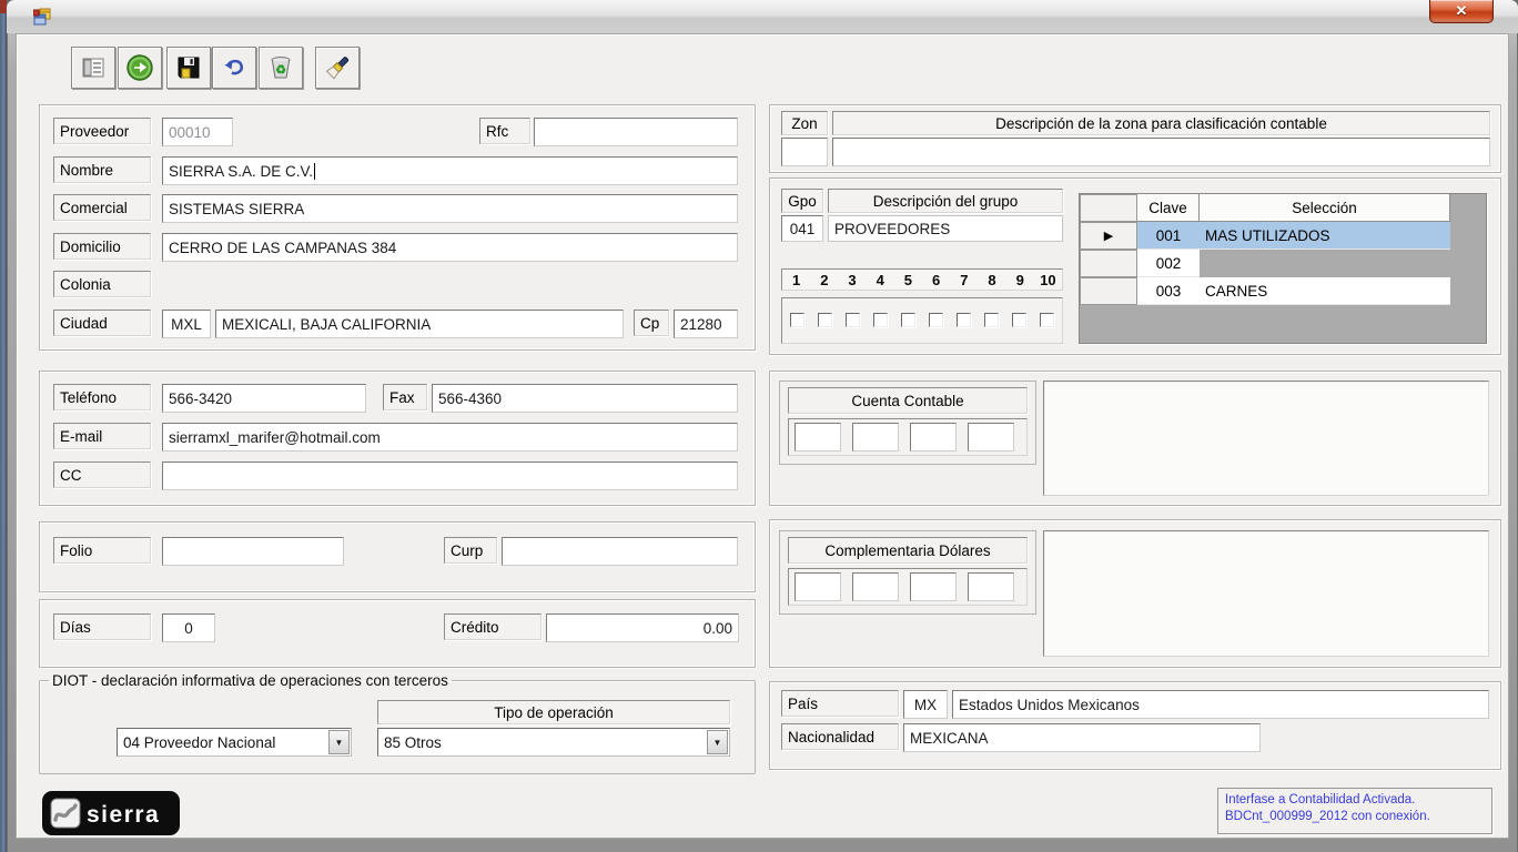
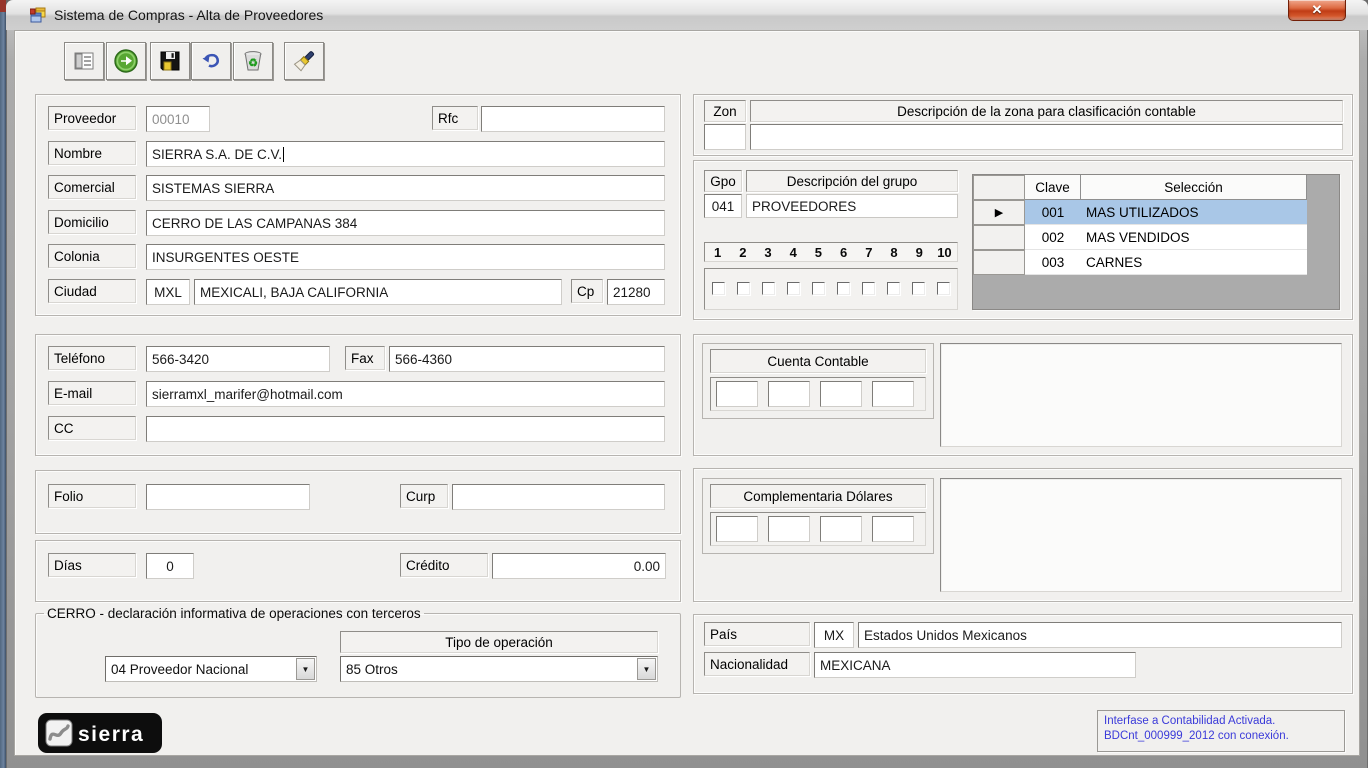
+ Sistema de Compras - Alta de Proveedores
  ✕
  ♻
  Proveedor
  00010
  Rfc
  Nombre
  SIERRA S.A. DE C.V.
  Comercial
  SISTEMAS SIERRA
  Domicilio
  CERRO DE LAS CAMPANAS 384
  Colonia
+ INSURGENTES OESTE
  Ciudad
  MXL
  MEXICALI, BAJA CALIFORNIA
  Cp
  21280
  Teléfono
  566-3420
  Fax
  566-4360
  E-mail
  sierramxl_marifer@hotmail.com
  CC
  Folio
  Curp
  Días
  0
  Crédito
  0.00
- DIOT - declaración informativa de operaciones con terceros
+ CERRO - declaración informativa de operaciones con terceros
  Tipo de operación
  04 Proveedor Nacional
  ▼
  85 Otros
  ▼
  sierra
  Zon
  Descripción de la zona para clasificación contable
  Gpo
  Descripción del grupo
  041
  PROVEEDORES
  1
  2
  3
  4
  5
  6
  7
  8
  9
  10
  Clave
  Selección
  ▶
  001
  MAS UTILIZADOS
  002
+ MAS VENDIDOS
  003
  CARNES
  Cuenta Contable
  Complementaria Dólares
  País
  MX
  Estados Unidos Mexicanos
  Nacionalidad
  MEXICANA
  Interfase a Contabilidad Activada.
  BDCnt_000999_2012 con conexión.
